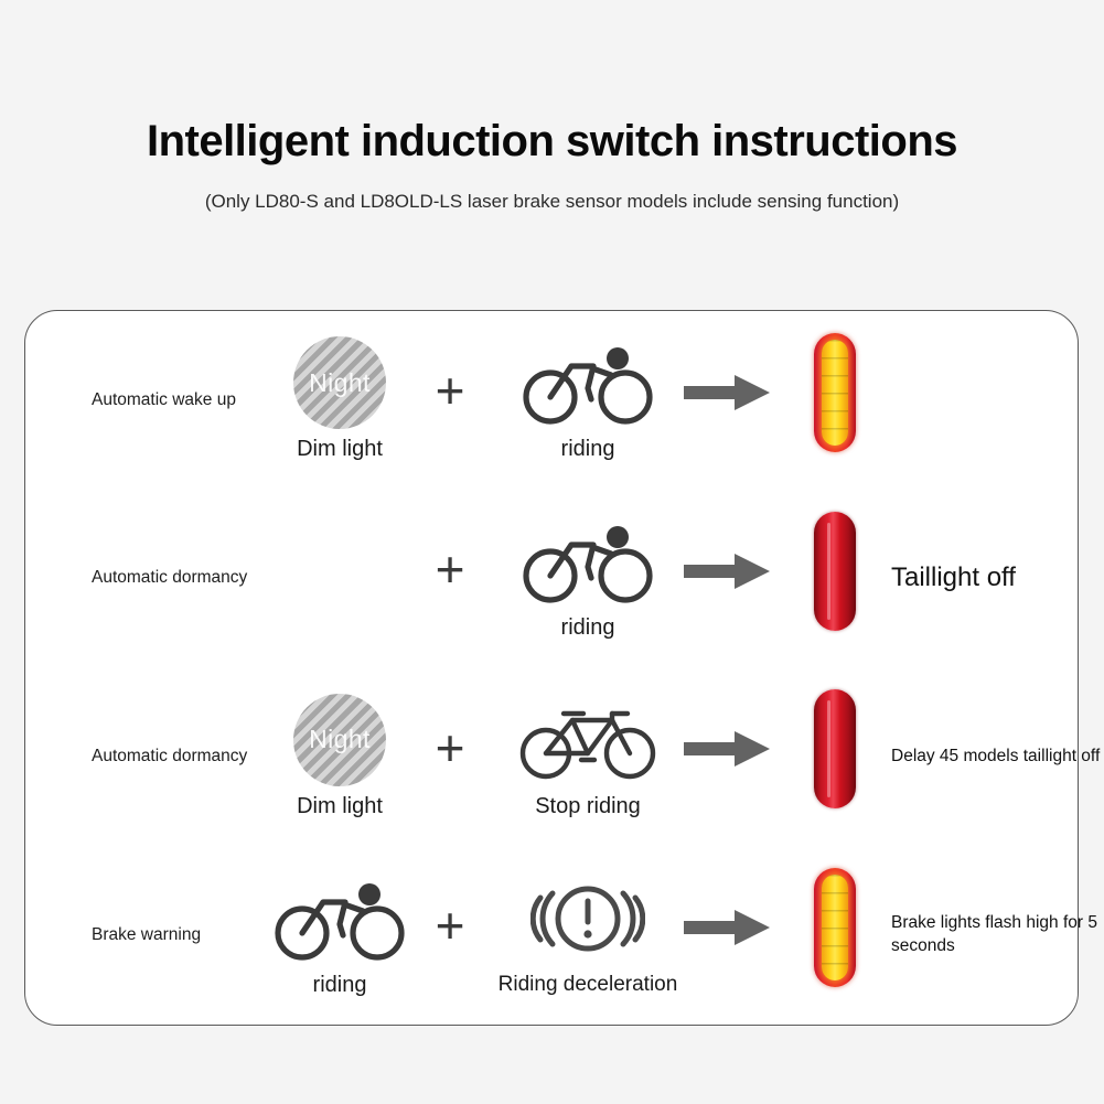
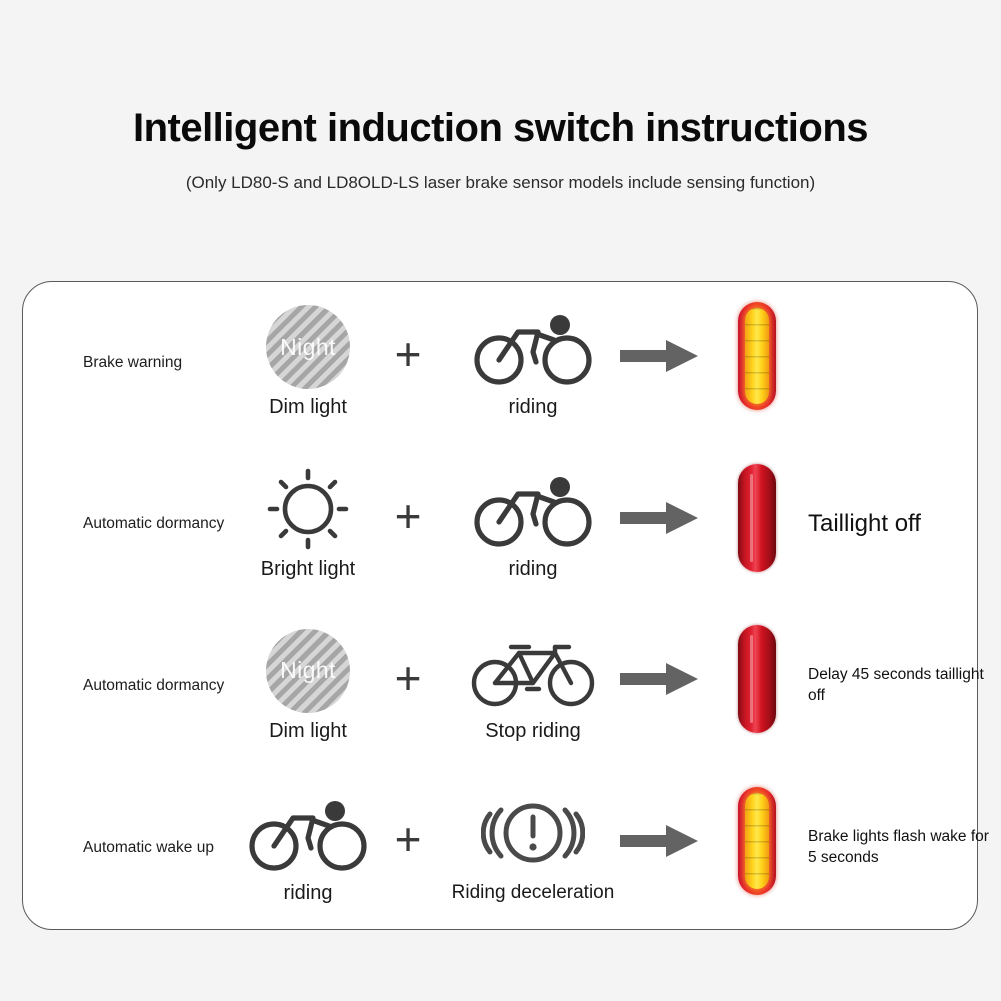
  Intelligent induction switch instructions
  (Only LD80-S and LD8OLD-LS laser brake sensor models include sensing function)
- Automatic wake up
+ Brake warning
  Night
  Dim light
  +
  riding
  Automatic dormancy
+ Bright light
  +
  riding
  Taillight off
  Automatic dormancy
  Night
  Dim light
  +
  Stop riding
- Delay 45 models taillight off
+ Delay 45 seconds taillight off
- Brake warning
+ Automatic wake up
  riding
  +
  Riding deceleration
- Brake lights flash high for 5 seconds
+ Brake lights flash wake for 5 seconds
